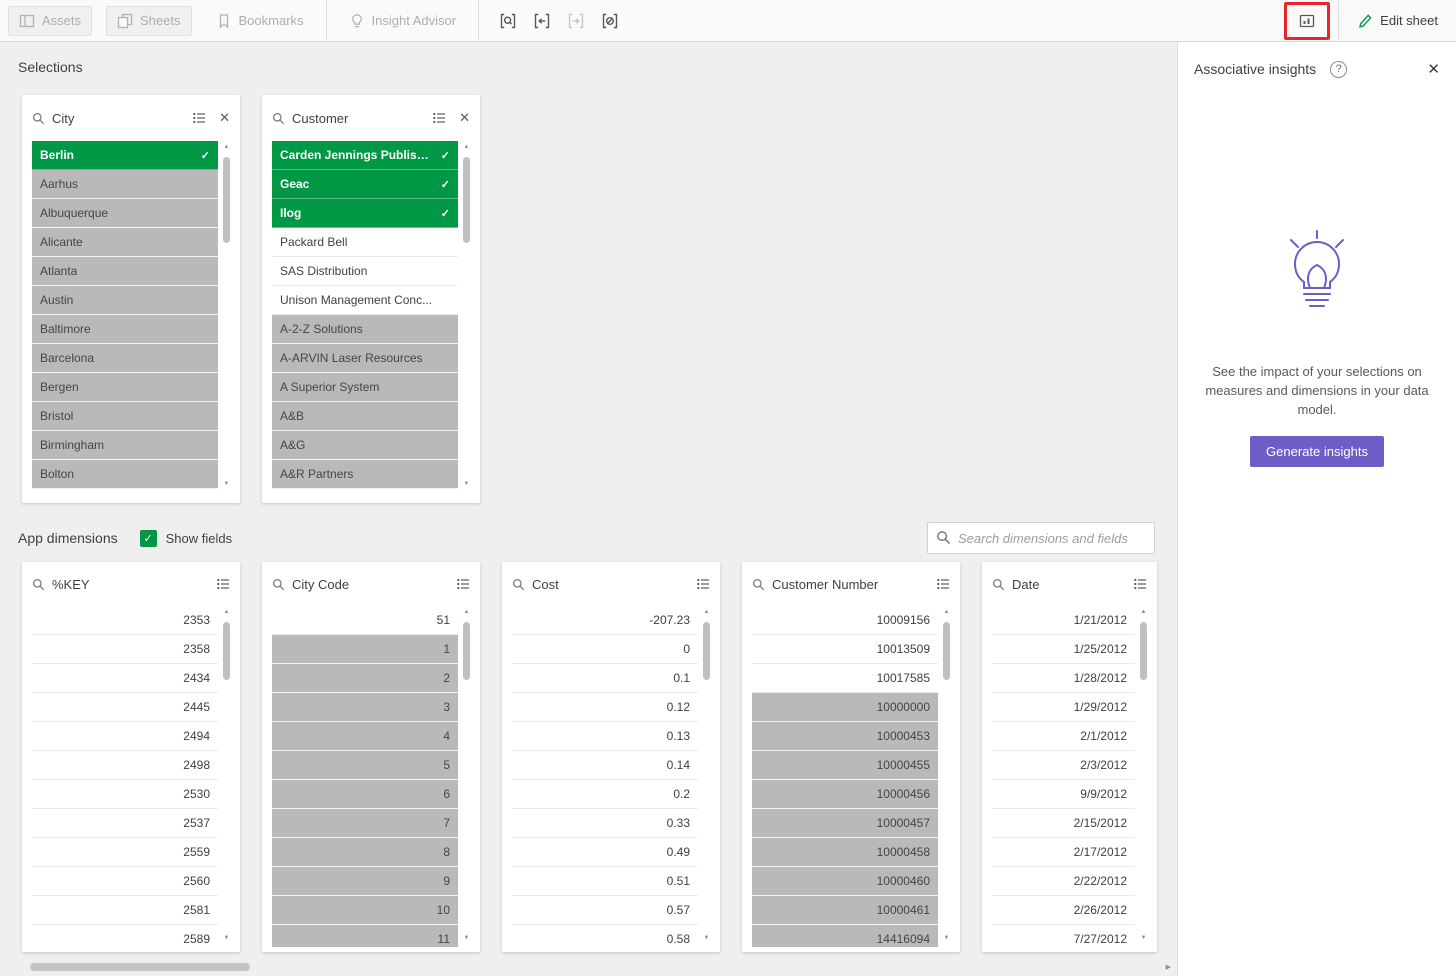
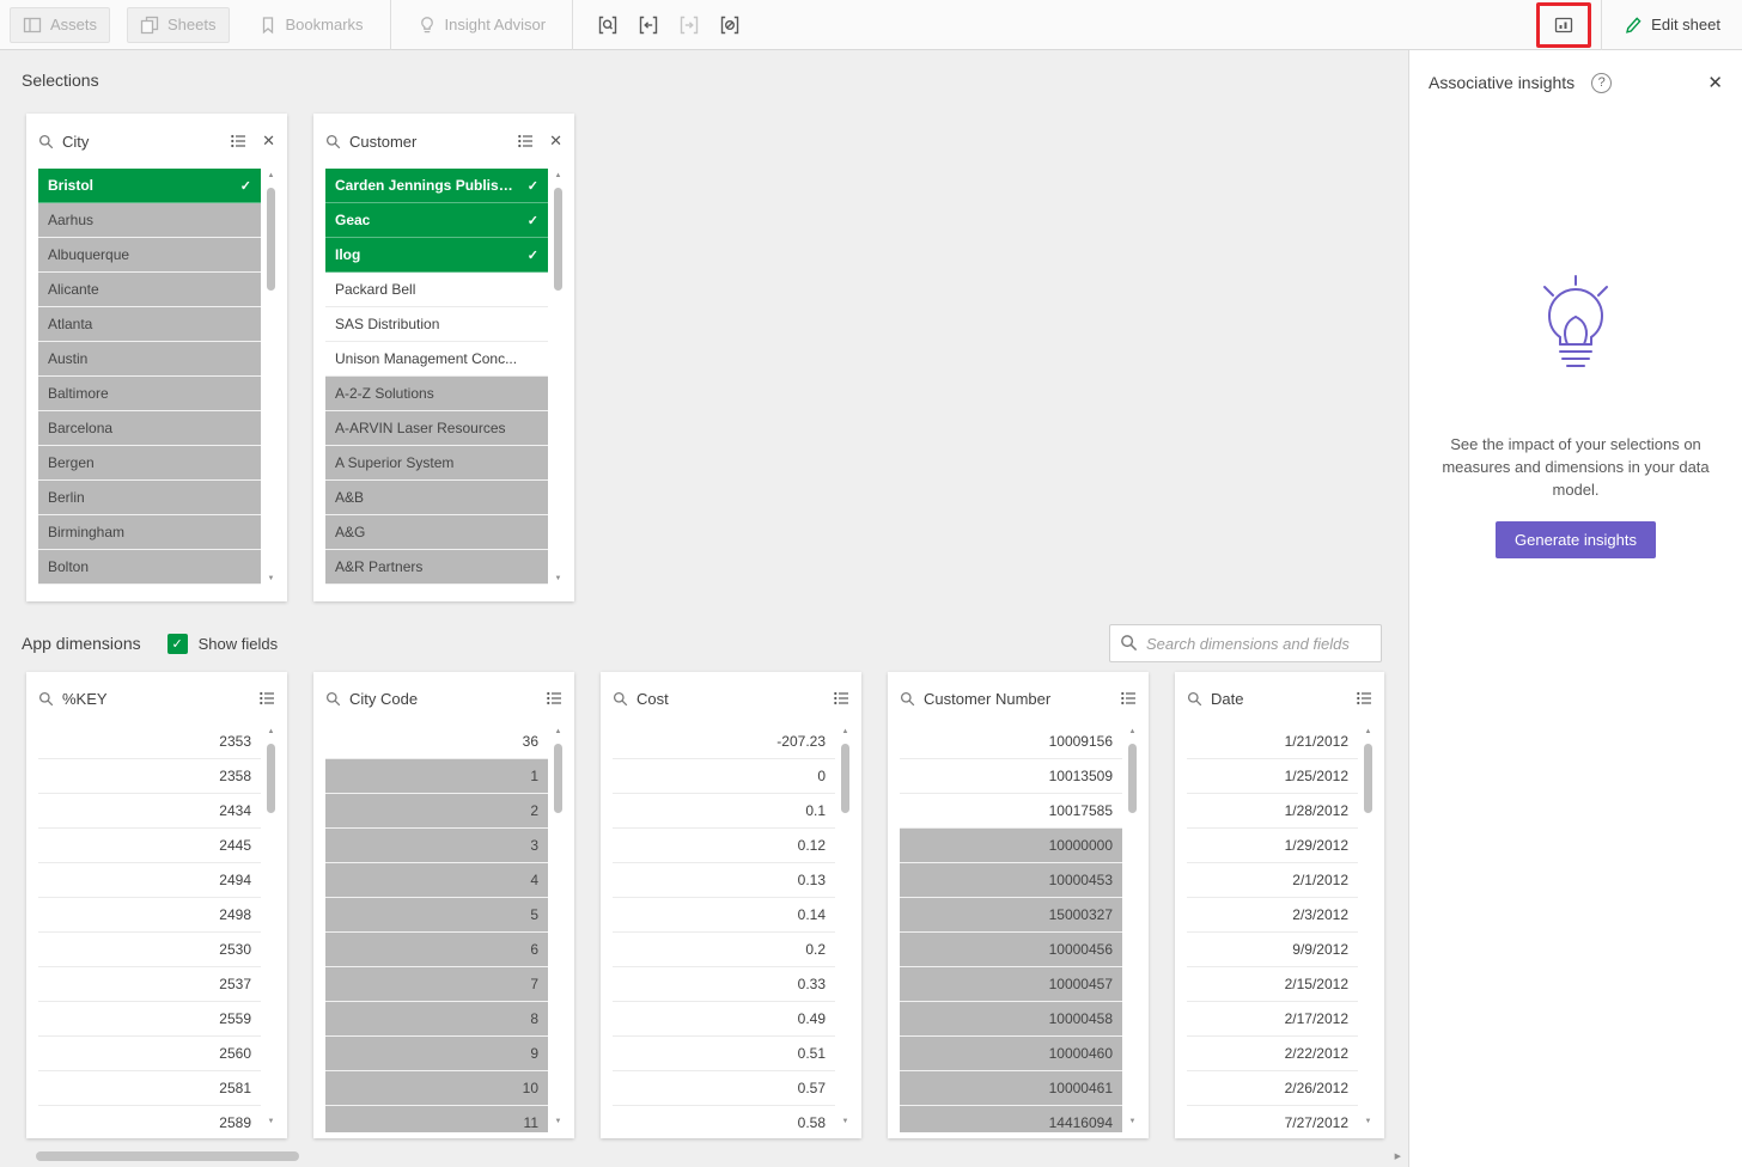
  Assets
  Sheets
  Bookmarks
  Insight Advisor
  Edit sheet
  Selections
  City
  ✕
- Berlin
+ Bristol
  ✓
  Aarhus
  Albuquerque
  Alicante
  Atlanta
  Austin
  Baltimore
  Barcelona
  Bergen
- Bristol
+ Berlin
  Birmingham
  Bolton
  Customer
  ✕
  Carden Jennings Publishin
  ✓
  Geac
  ✓
  Ilog
  ✓
  Packard Bell
  SAS Distribution
  Unison Management Conc...
  A-2-Z Solutions
  A-ARVIN Laser Resources
  A Superior System
  A&B
  A&G
  A&R Partners
  App dimensions
  ✓
  Show fields
  Search dimensions and fields
  %KEY
  2353
  2358
  2434
  2445
  2494
  2498
  2530
  2537
  2559
  2560
  2581
  2589
  City Code
- 51
+ 36
  1
  2
  3
  4
  5
  6
  7
  8
  9
  10
  11
  Cost
  -207.23
  0
  0.1
  0.12
  0.13
  0.14
  0.2
  0.33
  0.49
  0.51
  0.57
  0.58
  Customer Number
  10009156
  10013509
  10017585
  10000000
  10000453
- 10000455
+ 15000327
  10000456
  10000457
  10000458
  10000460
  10000461
  14416094
  Date
  1/21/2012
  1/25/2012
  1/28/2012
  1/29/2012
  2/1/2012
  2/3/2012
  9/9/2012
  2/15/2012
  2/17/2012
  2/22/2012
  2/26/2012
  7/27/2012
  Associative insights
  ?
  ✕
  See the impact of your selections on measures and dimensions in your data model.
  Generate insights
